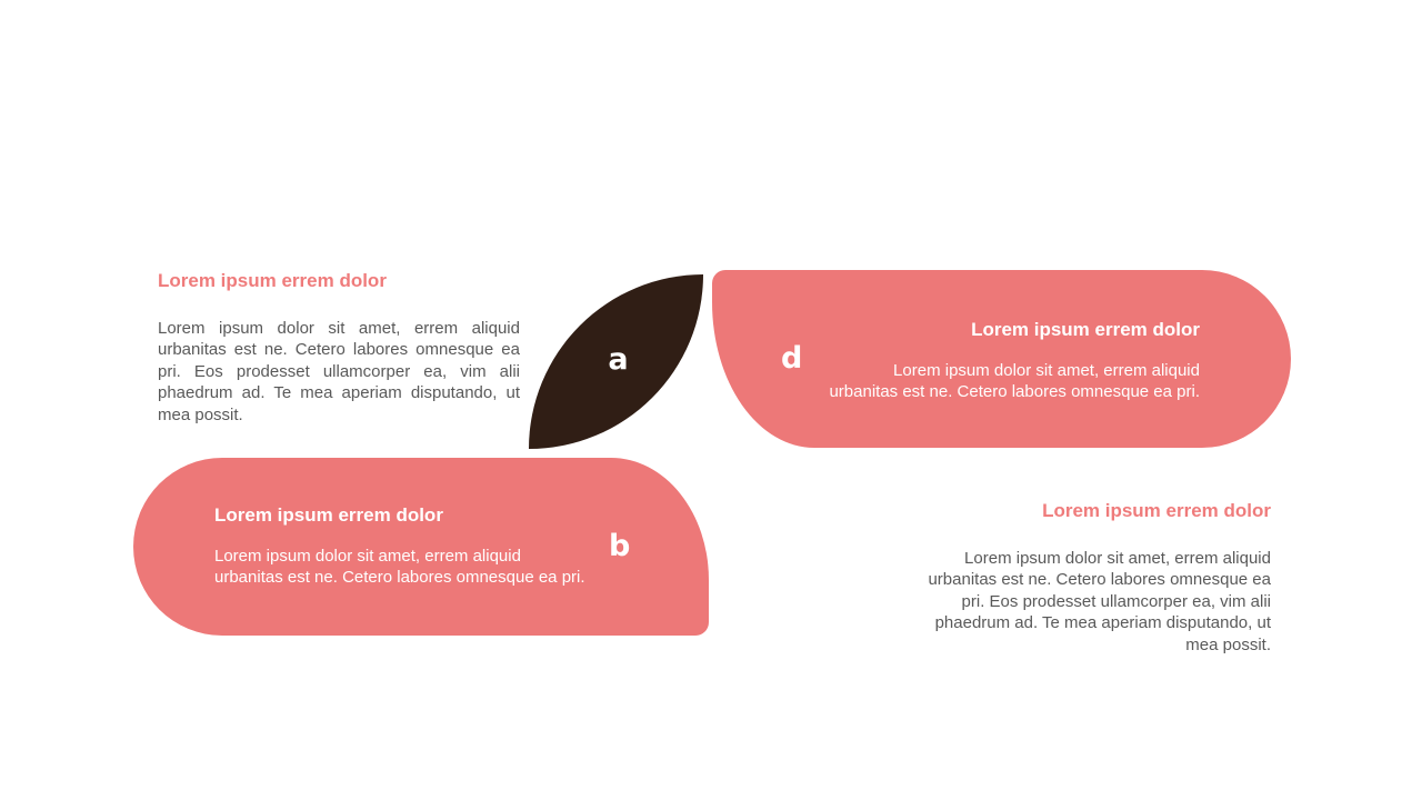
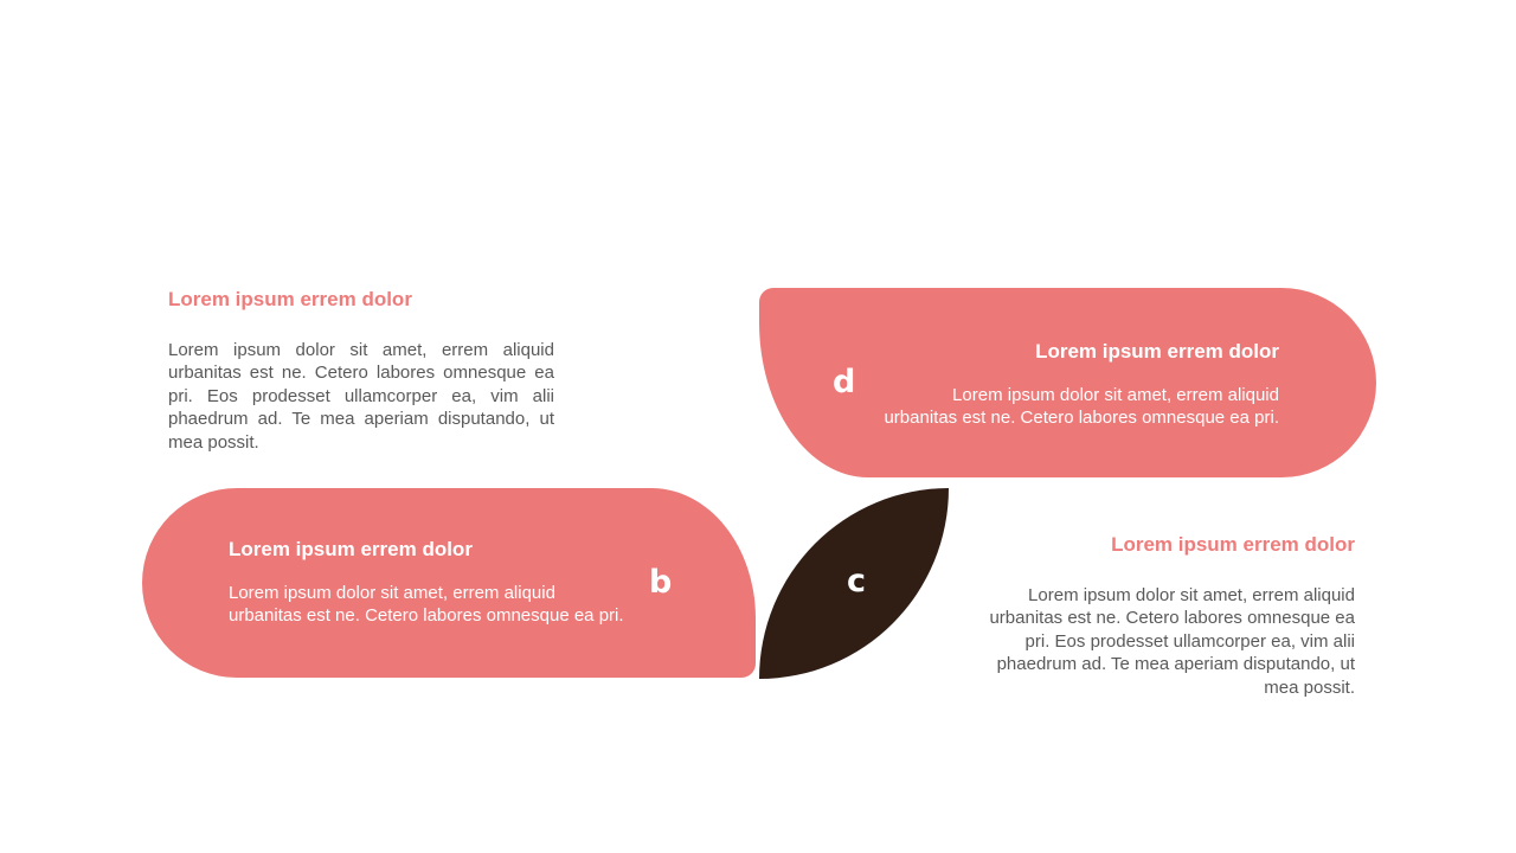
  Lorem ipsum errem dolor
  Lorem ipsum dolor sit amet, errem aliquid urbanitas est ne. Cetero labores omnesque ea pri. Eos prodesset ullamcorper ea, vim alii phaedrum ad. Te mea aperiam disputando, ut mea possit.
  Lorem ipsum errem dolor
  Lorem ipsum dolor sit amet, errem aliquid urbanitas est ne. Cetero labores omnesque ea pri. Eos prodesset ullamcorper ea, vim alii phaedrum ad. Te mea aperiam disputando, ut mea possit.
- a
  d
  Lorem ipsum errem dolor
  Lorem ipsum dolor sit amet, errem aliquid urbanitas est ne. Cetero labores omnesque ea pri.
+ c
  b
  Lorem ipsum errem dolor
  Lorem ipsum dolor sit amet, errem aliquid urbanitas est ne. Cetero labores omnesque ea pri.
